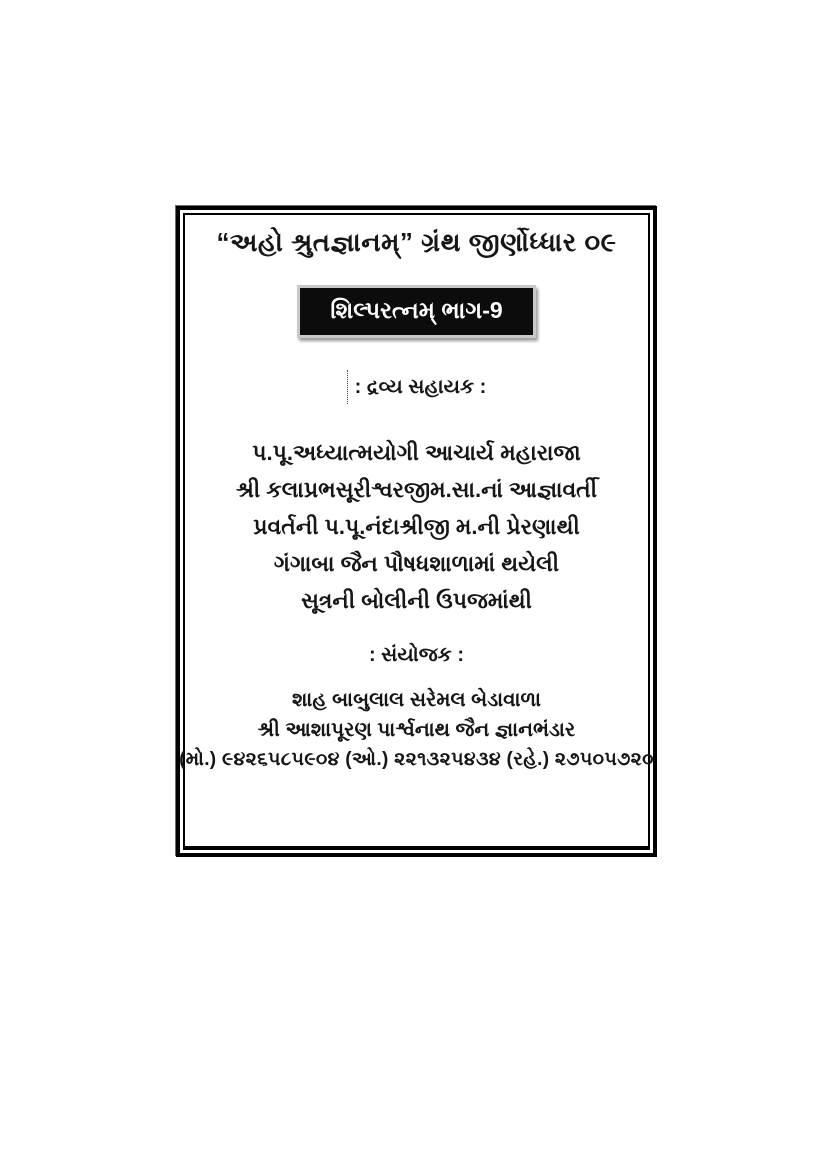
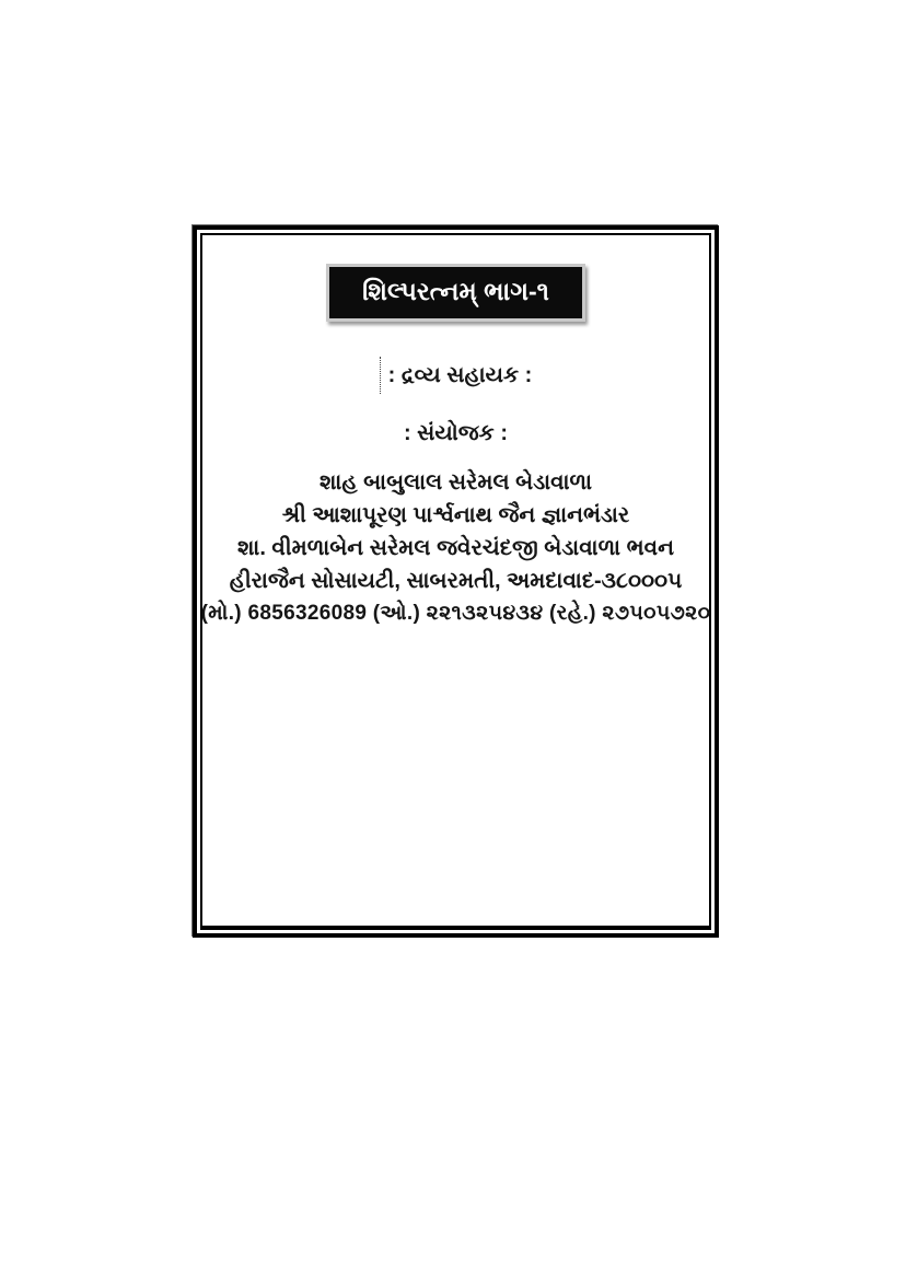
- “અહો શ્રુતજ્ઞાનમ્” ગ્રંથ જીર્ણોધ્ધાર ૦૯
- શિલ્પરત્નમ્ ભાગ-9
+ શિલ્પરત્નમ્ ભાગ-૧
  : દ્રવ્ય સહાયક :
- પ.પૂ.અધ્યાત્મયોગી આચાર્ય મહારાજા
- શ્રી કલાપ્રભસૂરીશ્વરજીમ.સા.નાં આજ્ઞાવર્તી
- પ્રવર્તની પ.પૂ.નંદાશ્રીજી મ.ની પ્રેરણાથી
- ગંગાબા જૈન પૌષધશાળામાં થયેલી
- સૂત્રની બોલીની ઉપજમાંથી
  : સંયોજક :
  શાહ બાબુલાલ સરેમલ બેડાવાળા
  શ્રી આશાપૂરણ પાર્શ્વનાથ જૈન જ્ઞાનભંડાર
+ શા. વીમળાબેન સરેમલ જવેરચંદજી બેડાવાળા ભવન
+ હીરાજૈન સોસાયટી, સાબરમતી, અમદાવાદ-૩૮૦૦૦૫
- (મો.) ૯૪૨૬૫૮૫૯૦૪ (ઓ.) ૨૨૧૩૨૫૪૩૪ (રહે.) ૨૭૫૦૫૭૨૦
+ (મો.) 6856326089 (ઓ.) ૨૨૧૩૨૫૪૩૪ (રહે.) ૨૭૫૦૫૭૨૦
